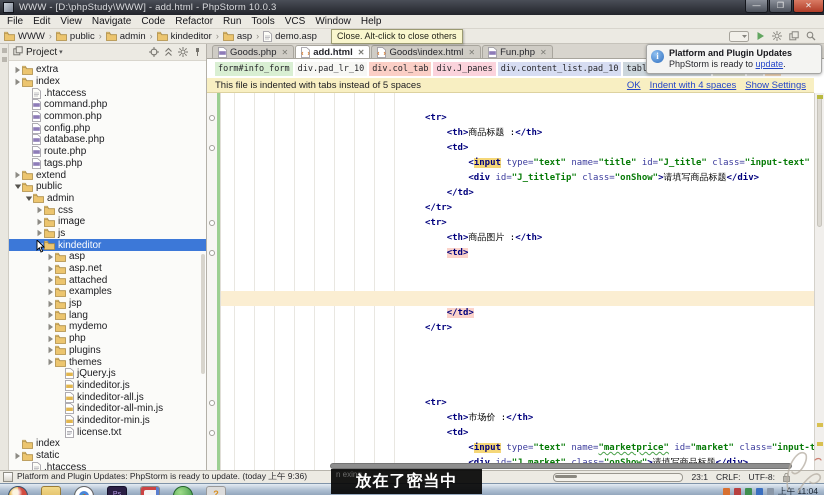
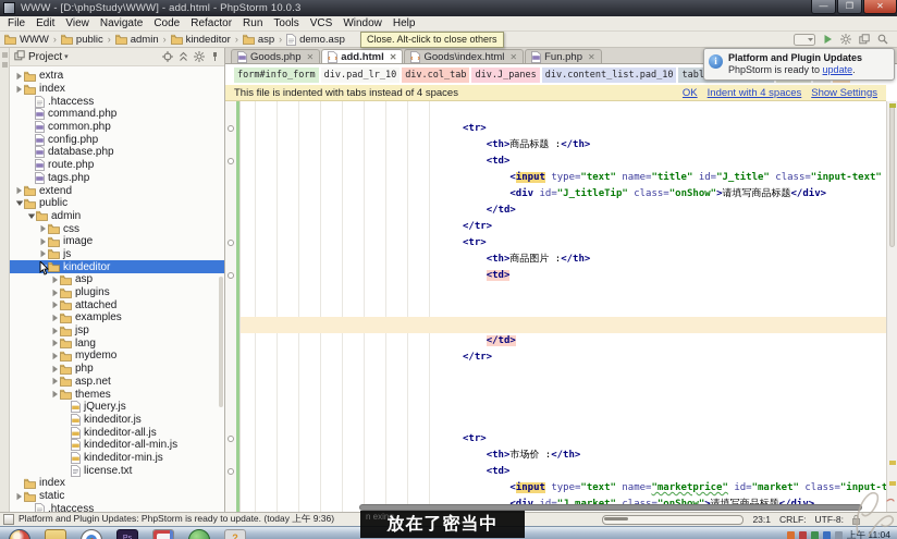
  WWW - [D:\phpStudy\WWW] - add.html - PhpStorm 10.0.3
  —
  ❐
  ✕
  File
  Edit
  View
  Navigate
  Code
  Refactor
  Run
  Tools
  VCS
  Window
  Help
  WWW
  ›
  public
  ›
  admin
  ›
  kindeditor
  ›
  asp
  ›
  demo.asp
  Close. Alt-click to close others
  Project
  extra
  index
  .htaccess
  command.php
  common.php
  config.php
  database.php
  route.php
  tags.php
  extend
  public
  admin
  css
  image
  js
  kindeditor
  asp
- asp.net
+ plugins
  attached
  examples
  jsp
  lang
  mydemo
  php
- plugins
+ asp.net
  themes
  jQuery.js
  kindeditor.js
  kindeditor-all.js
  kindeditor-all-min.js
  kindeditor-min.js
  license.txt
  index
  static
  .htaccess
  Goods.php
  ✕
  add.html
  ✕
  Goods\index.html
  ✕
  Fun.php
  ✕
  i
  Platform and Plugin Updates
  PhpStorm is ready to update.
  form#info_form
  div.pad_lr_10
  div.col_tab
  div.J_panes
  div.content_list.pad_10
- This file is indented with tabs instead of 5 spaces
+ This file is indented with tabs instead of 4 spaces
  OK
  Indent with 4 spaces
  Show Settings
  <tr>
  <th>商品标题 :</th>
  <td>
  <input type="text" name="title" id="J_title" class="input-text"
  <div id="J_titleTip" class="onShow">请填写商品标题</div>
  </td>
  </tr>
  <tr>
  <th>商品图片 :</th>
  <td>
  </td>
  </tr>
  <tr>
  <th>市场价 :</th>
  <td>
  <input type="text" name="marketprice" id="market" class="input-t
  Platform and Plugin Updates: PhpStorm is ready to update. (today 上午 9:36)
  23:1
  CRLF:
  UTF-8:
  ?
  上午 11:04
  n exing
  放在了密当中
